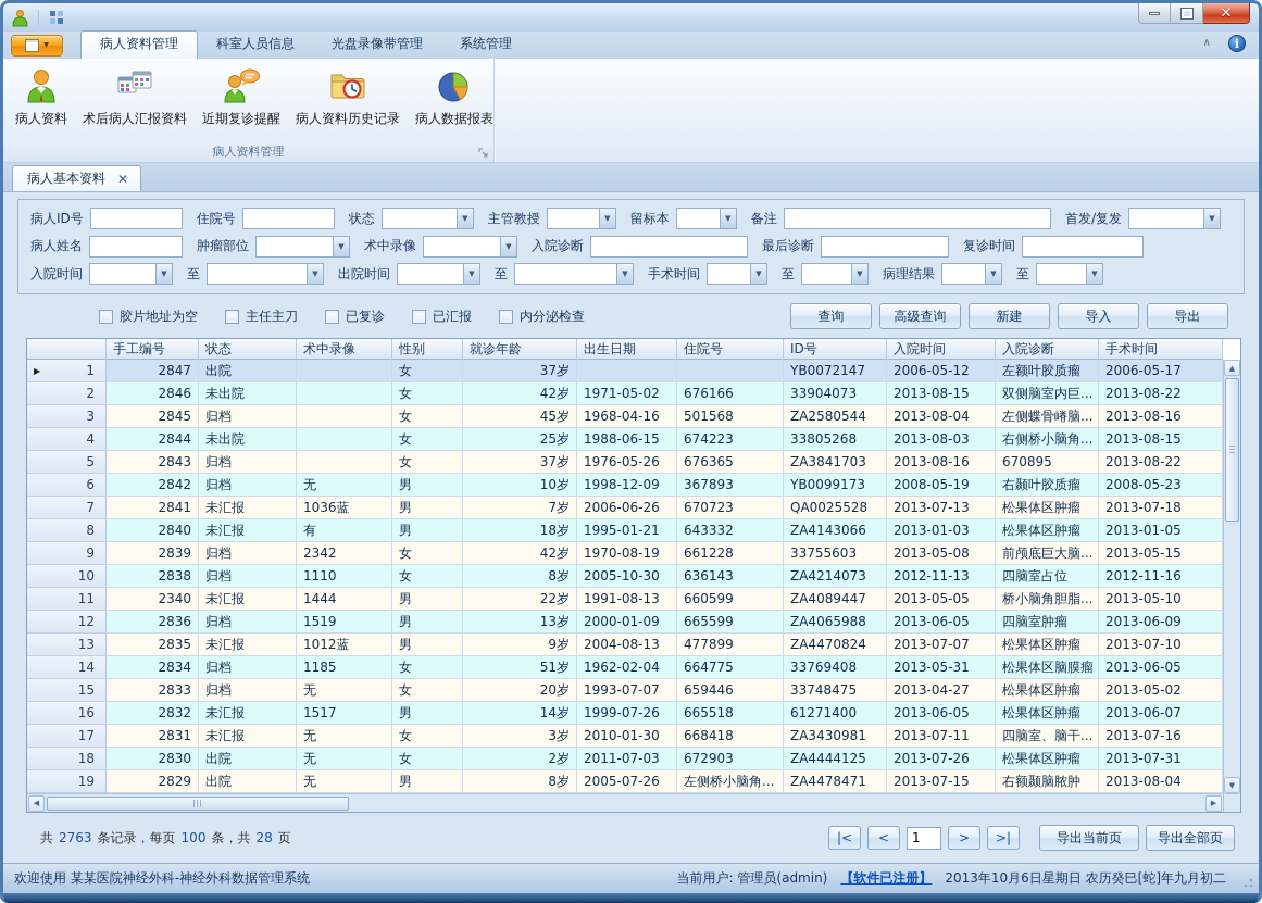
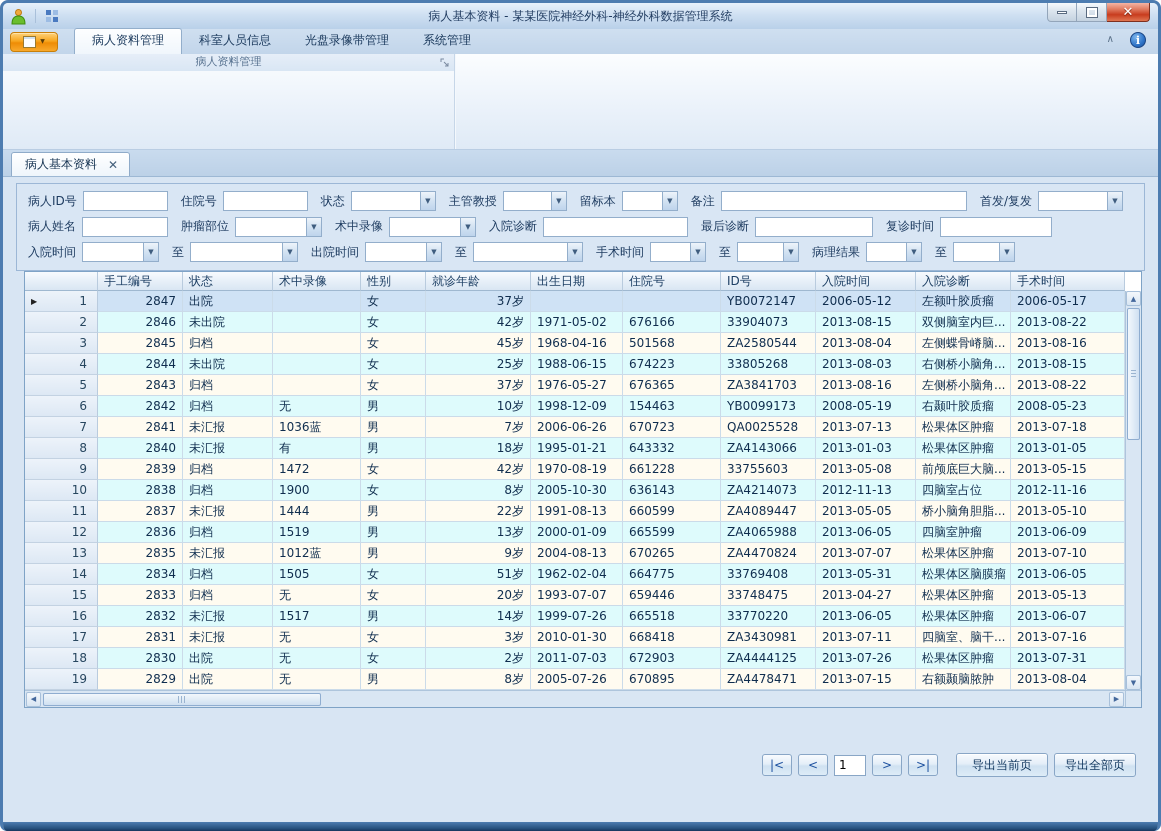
+ 病人基本资料 - 某某医院神经外科-神经外科数据管理系统
  ✕
  病人资料管理
  科室人员信息
  光盘录像带管理
  系统管理
  ∧
  i
- 病人资料
- 术后病人汇报资料
- 近期复诊提醒
- 病人资料历史记录
- 病人数据报表
  病人资料管理
  病人基本资料
  ✕
  病人ID号
  住院号
  状态
  ▼
  主管教授
  ▼
  留标本
  ▼
  备注
  首发/复发
  ▼
  病人姓名
  肿瘤部位
  ▼
  术中录像
  ▼
  入院诊断
  最后诊断
  复诊时间
  入院时间
  ▼
  至
  ▼
  出院时间
  ▼
  至
  ▼
  手术时间
  ▼
  至
  ▼
  病理结果
  ▼
  至
  ▼
- 胶片地址为空
- 主任主刀
- 已复诊
- 已汇报
- 内分泌检查
- 查询
- 高级查询
- 新建
- 导入
- 导出
  手工编号
  状态
  术中录像
  性别
  就诊年龄
  出生日期
  住院号
  ID号
  入院时间
  入院诊断
  手术时间
  ▶
  1
  2847
  出院
  女
  37岁
  YB0072147
  2006-05-12
  左额叶胶质瘤
  2006-05-17
  2
  2846
  未出院
  女
  42岁
  1971-05-02
  676166
  33904073
  2013-08-15
  双侧脑室内巨...
  2013-08-22
  3
  2845
  归档
  女
  45岁
  1968-04-16
  501568
  ZA2580544
  2013-08-04
  左侧蝶骨嵴脑...
  2013-08-16
  4
  2844
  未出院
  女
  25岁
  1988-06-15
  674223
  33805268
  2013-08-03
  右侧桥小脑角...
  2013-08-15
  5
  2843
  归档
  女
  37岁
- 1976-05-26
+ 1976-05-27
  676365
  ZA3841703
  2013-08-16
- 670895
+ 左侧桥小脑角...
  2013-08-22
  6
  2842
  归档
  无
  男
  10岁
  1998-12-09
- 367893
+ 154463
  YB0099173
  2008-05-19
  右颞叶胶质瘤
  2008-05-23
  7
  2841
  未汇报
  1036蓝
  男
  7岁
  2006-06-26
  670723
  QA0025528
  2013-07-13
  松果体区肿瘤
  2013-07-18
  8
  2840
  未汇报
  有
  男
  18岁
  1995-01-21
  643332
  ZA4143066
  2013-01-03
  松果体区肿瘤
  2013-01-05
  9
  2839
  归档
- 2342
+ 1472
  女
  42岁
  1970-08-19
  661228
  33755603
  2013-05-08
  前颅底巨大脑...
  2013-05-15
  10
  2838
  归档
- 1110
+ 1900
  女
  8岁
  2005-10-30
  636143
  ZA4214073
  2012-11-13
  四脑室占位
  2012-11-16
  11
- 2340
+ 2837
  未汇报
  1444
  男
  22岁
  1991-08-13
  660599
  ZA4089447
  2013-05-05
  桥小脑角胆脂...
  2013-05-10
  12
  2836
  归档
  1519
  男
  13岁
  2000-01-09
  665599
  ZA4065988
  2013-06-05
  四脑室肿瘤
  2013-06-09
  13
  2835
  未汇报
  1012蓝
  男
  9岁
  2004-08-13
- 477899
+ 670265
  ZA4470824
  2013-07-07
  松果体区肿瘤
  2013-07-10
  14
  2834
  归档
- 1185
+ 1505
  女
  51岁
  1962-02-04
  664775
  33769408
  2013-05-31
  松果体区脑膜瘤
  2013-06-05
  15
  2833
  归档
  无
  女
  20岁
  1993-07-07
  659446
  33748475
  2013-04-27
  松果体区肿瘤
- 2013-05-02
+ 2013-05-13
  16
  2832
  未汇报
  1517
  男
  14岁
  1999-07-26
  665518
- 61271400
+ 33770220
  2013-06-05
  松果体区肿瘤
  2013-06-07
  17
  2831
  未汇报
  无
  女
  3岁
  2010-01-30
  668418
  ZA3430981
  2013-07-11
  四脑室、脑干...
  2013-07-16
  18
  2830
  出院
  无
  女
  2岁
  2011-07-03
  672903
  ZA4444125
  2013-07-26
  松果体区肿瘤
  2013-07-31
  19
  2829
  出院
  无
  男
  8岁
  2005-07-26
- 左侧桥小脑角...
+ 670895
  ZA4478471
  2013-07-15
  右额颞脑脓肿
  2013-08-04
  ▲
  ▼
  ◀
  ▶
- 共 2763 条记录，每页 100 条，共 28 页
  |<
  <
  1
  >
  >|
  导出当前页
  导出全部页
- 欢迎使用 某某医院神经外科-神经外科数据管理系统
- 当前用户: 管理员(admin)
- 【软件已注册】
- 2013年10月6日星期日 农历癸巳[蛇]年九月初二
